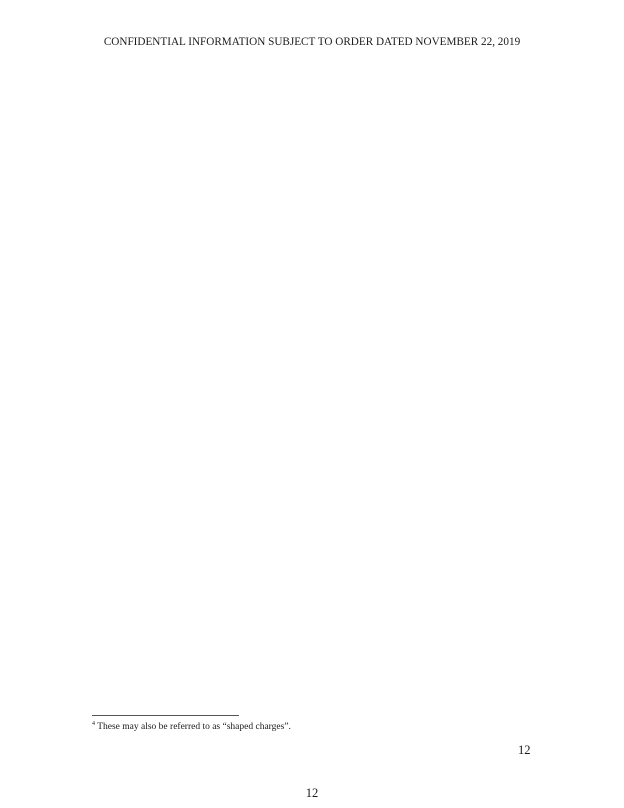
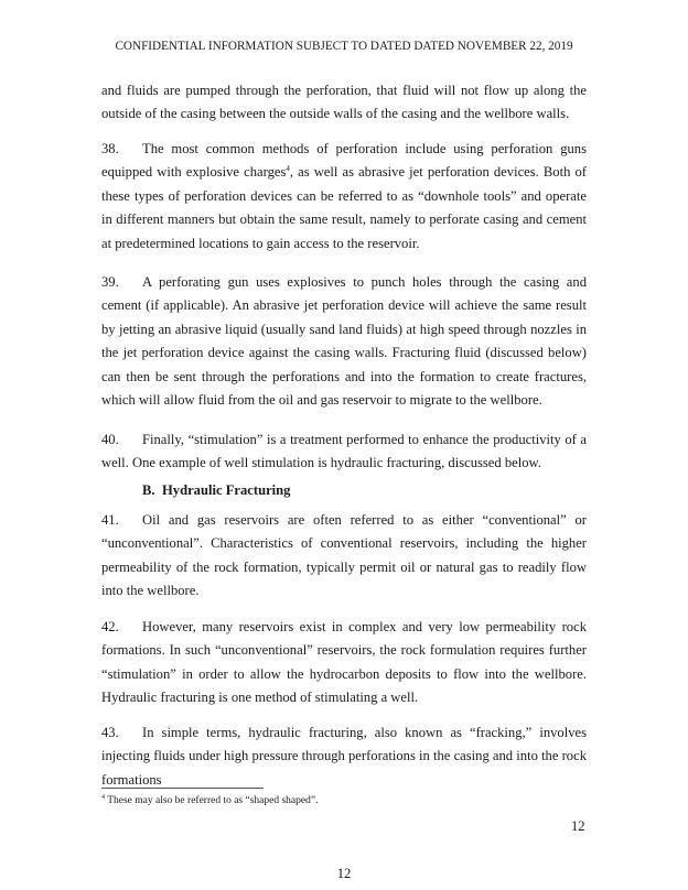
- CONFIDENTIAL INFORMATION SUBJECT TO ORDER DATED NOVEMBER 22, 2019
+ CONFIDENTIAL INFORMATION SUBJECT TO DATED DATED NOVEMBER 22, 2019
+ and fluids are pumped through the perforation, that fluid will not flow up along the outside of the casing between the outside walls of the casing and the wellbore walls.
+ 38. The most common methods of perforation include using perforation guns equipped with explosive charges4, as well as abrasive jet perforation devices. Both of these types of perforation devices can be referred to as “downhole tools” and operate in different manners but obtain the same result, namely to perforate casing and cement at predetermined locations to gain access to the reservoir.
+ 39. A perforating gun uses explosives to punch holes through the casing and cement (if applicable). An abrasive jet perforation device will achieve the same result by jetting an abrasive liquid (usually sand land fluids) at high speed through nozzles in the jet perforation device against the casing walls. Fracturing fluid (discussed below) can then be sent through the perforations and into the formation to create fractures, which will allow fluid from the oil and gas reservoir to migrate to the wellbore.
+ 40. Finally, “stimulation” is a treatment performed to enhance the productivity of a well. One example of well stimulation is hydraulic fracturing, discussed below.
+ B. Hydraulic Fracturing
+ 41. Oil and gas reservoirs are often referred to as either “conventional” or “unconventional”. Characteristics of conventional reservoirs, including the higher permeability of the rock formation, typically permit oil or natural gas to readily flow into the wellbore.
+ 42. However, many reservoirs exist in complex and very low permeability rock formations. In such “unconventional” reservoirs, the rock formulation requires further “stimulation” in order to allow the hydrocarbon deposits to flow into the wellbore. Hydraulic fracturing is one method of stimulating a well.
+ 43. In simple terms, hydraulic fracturing, also known as “fracking,” involves injecting fluids under high pressure through perforations in the casing and into the rock formations
- These may also be referred to as “shaped charges”.
+ These may also be referred to as “shaped shaped”.
  12
  12
